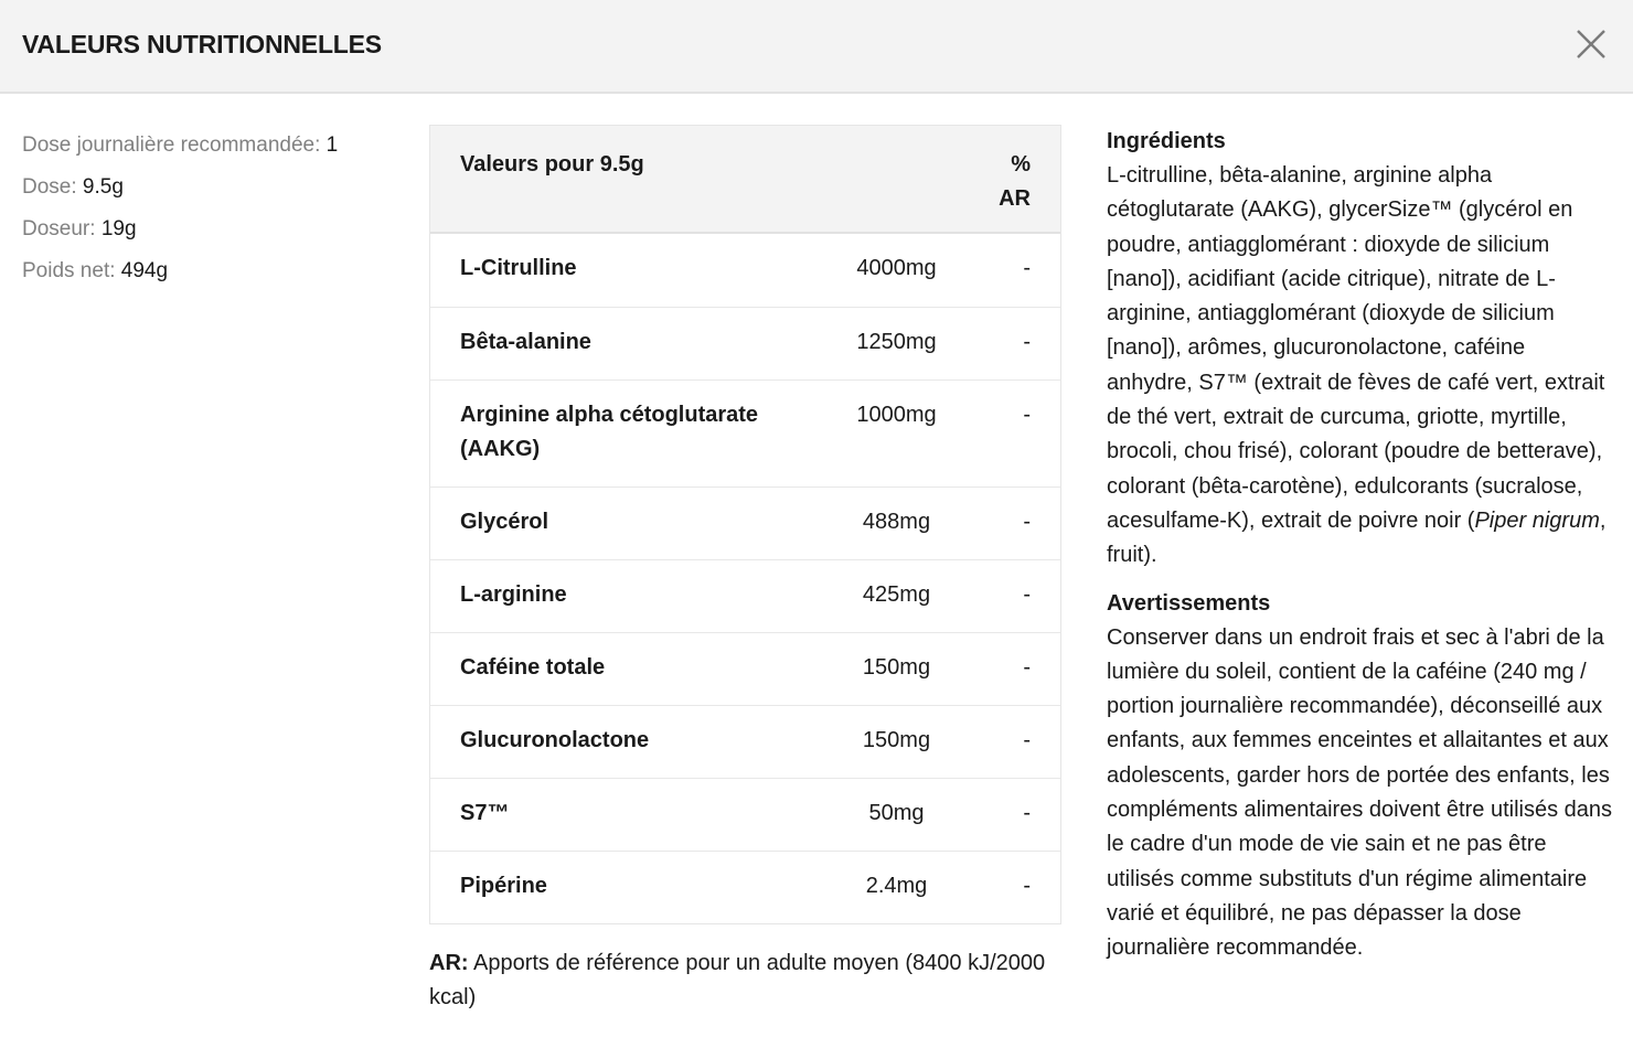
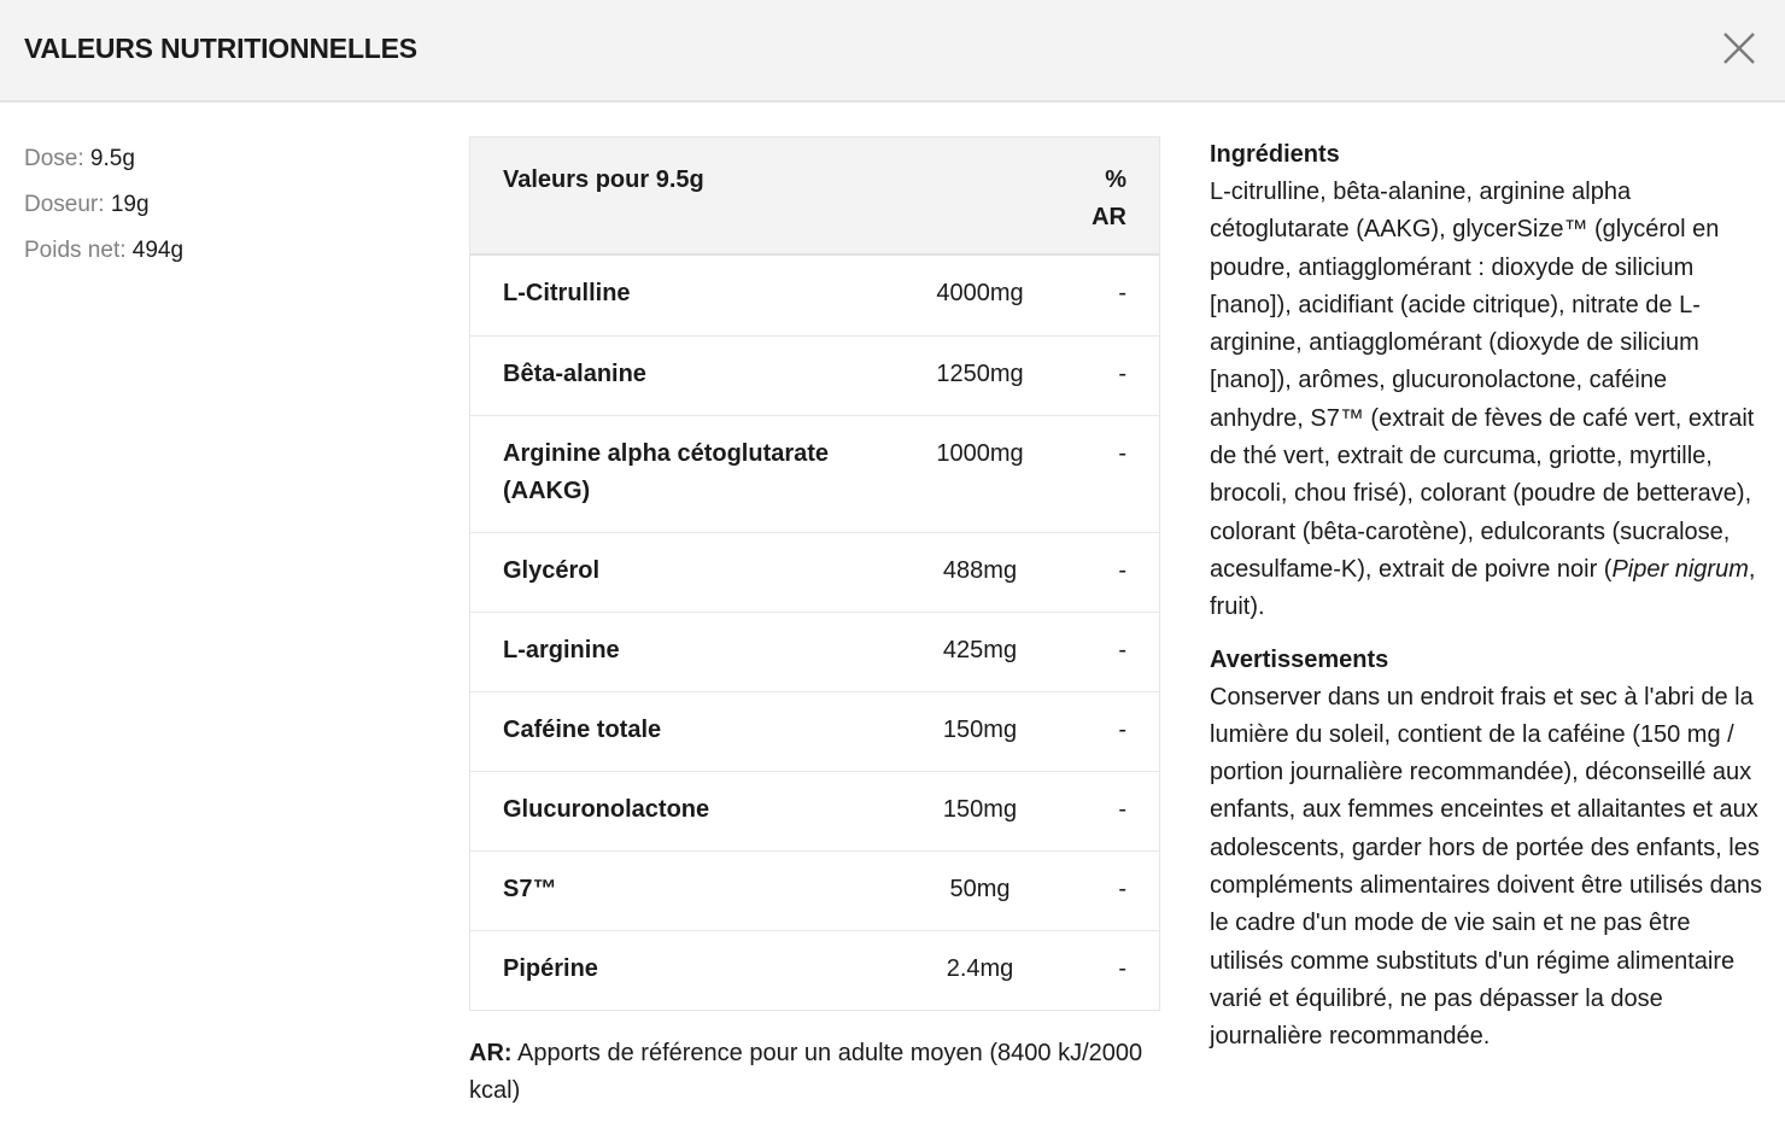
  VALEURS NUTRITIONNELLES
- Dose journalière recommandée: 1
  Dose: 9.5g
  Doseur: 19g
  Poids net: 494g
  Valeurs pour 9.5g
  %
  AR
  L-Citrulline
  4000mg
  -
  Bêta-alanine
  1250mg
  -
  Arginine alpha cétoglutarate (AAKG)
  1000mg
  -
  Glycérol
  488mg
  -
  L-arginine
  425mg
  -
  Caféine totale
  150mg
  -
  Glucuronolactone
  150mg
  -
  S7™
  50mg
  -
  Pipérine
  2.4mg
  -
  AR: Apports de référence pour un adulte moyen (8400 kJ/2000 kcal)
  Ingrédients
  L-citrulline, bêta-alanine, arginine alpha cétoglutarate (AAKG), glycerSize™ (glycérol en poudre, antiagglomérant : dioxyde de silicium [nano]), acidifiant (acide citrique), nitrate de L-arginine, antiagglomérant (dioxyde de silicium [nano]), arômes, glucuronolactone, caféine anhydre, S7™ (extrait de fèves de café vert, extrait de thé vert, extrait de curcuma, griotte, myrtille, brocoli, chou frisé), colorant (poudre de betterave), colorant (bêta-carotène), edulcorants (sucralose, acesulfame-K), extrait de poivre noir (Piper nigrum, fruit).
  Avertissements
- Conserver dans un endroit frais et sec à l'abri de la lumière du soleil, contient de la caféine (240 mg / portion journalière recommandée), déconseillé aux enfants, aux femmes enceintes et allaitantes et aux adolescents, garder hors de portée des enfants, les compléments alimentaires doivent être utilisés dans le cadre d'un mode de vie sain et ne pas être utilisés comme substituts d'un régime alimentaire varié et équilibré, ne pas dépasser la dose journalière recommandée.
+ Conserver dans un endroit frais et sec à l'abri de la lumière du soleil, contient de la caféine (150 mg / portion journalière recommandée), déconseillé aux enfants, aux femmes enceintes et allaitantes et aux adolescents, garder hors de portée des enfants, les compléments alimentaires doivent être utilisés dans le cadre d'un mode de vie sain et ne pas être utilisés comme substituts d'un régime alimentaire varié et équilibré, ne pas dépasser la dose journalière recommandée.
